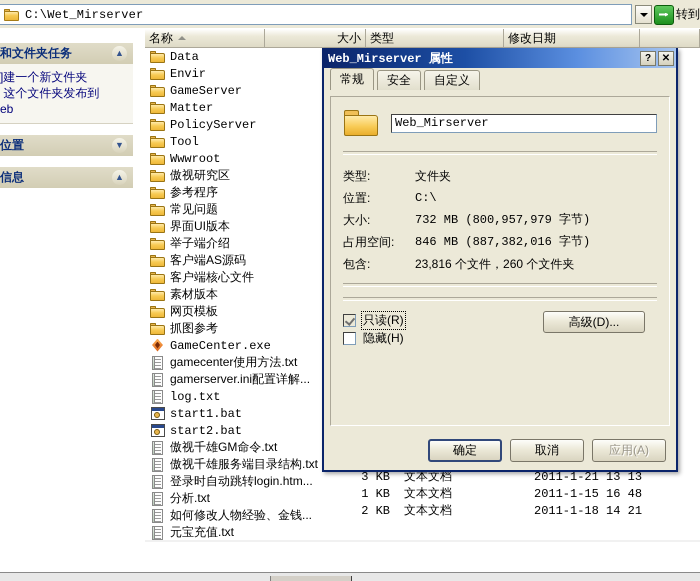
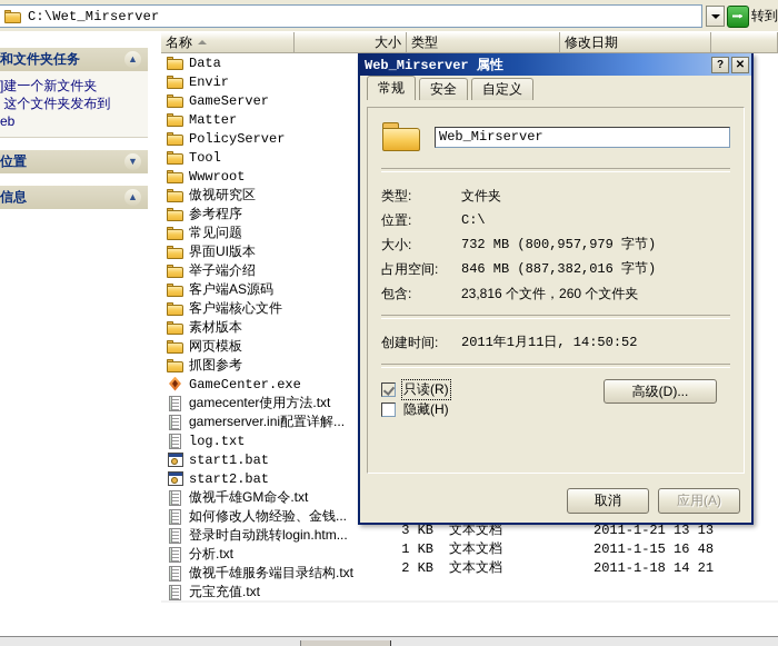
  C:\Wet_Mirserver
  转到
  名称
  大小
  类型
  修改日期
  和文件夹任务
  ▲
  ]建一个新文件夹
  这个文件夹发布到
  eb
  位置
  ▼
  信息
  ▲
  Data
  Envir
  GameServer
  Matter
  PolicyServer
  Tool
  Wwwroot
  傲视研究区
  参考程序
  常见问题
  界面UI版本
  举子端介绍
  客户端AS源码
  客户端核心文件
  素材版本
  网页模板
  抓图参考
  GameCenter.exe
  gamecenter使用方法.txt
  gamerserver.ini配置详解...
  log.txt
  start1.bat
  start2.bat
  傲视千雄GM命令.txt
- 傲视千雄服务端目录结构.txt
+ 如何修改人物经验、金钱...
  登录时自动跳转login.htm...
  分析.txt
- 如何修改人物经验、金钱...
+ 傲视千雄服务端目录结构.txt
  元宝充值.txt
  3 KB
  文本文档
  2011-1-21 13 13
  1 KB
  文本文档
  2011-1-15 16 48
  2 KB
  文本文档
  2011-1-18 14 21
  Web_Mirserver 属性
  ?
  ✕
  常规
  安全
  自定义
  Web_Mirserver
  类型:
  文件夹
  位置:
  C:\
  大小:
  732 MB (800,957,979 字节)
  占用空间:
  846 MB (887,382,016 字节)
  包含:
  23,816 个文件，260 个文件夹
+ 创建时间:
+ 2011年1月11日, 14:50:52
  只读(R)
  隐藏(H)
  高级(D)...
- 确定
  取消
  应用(A)
